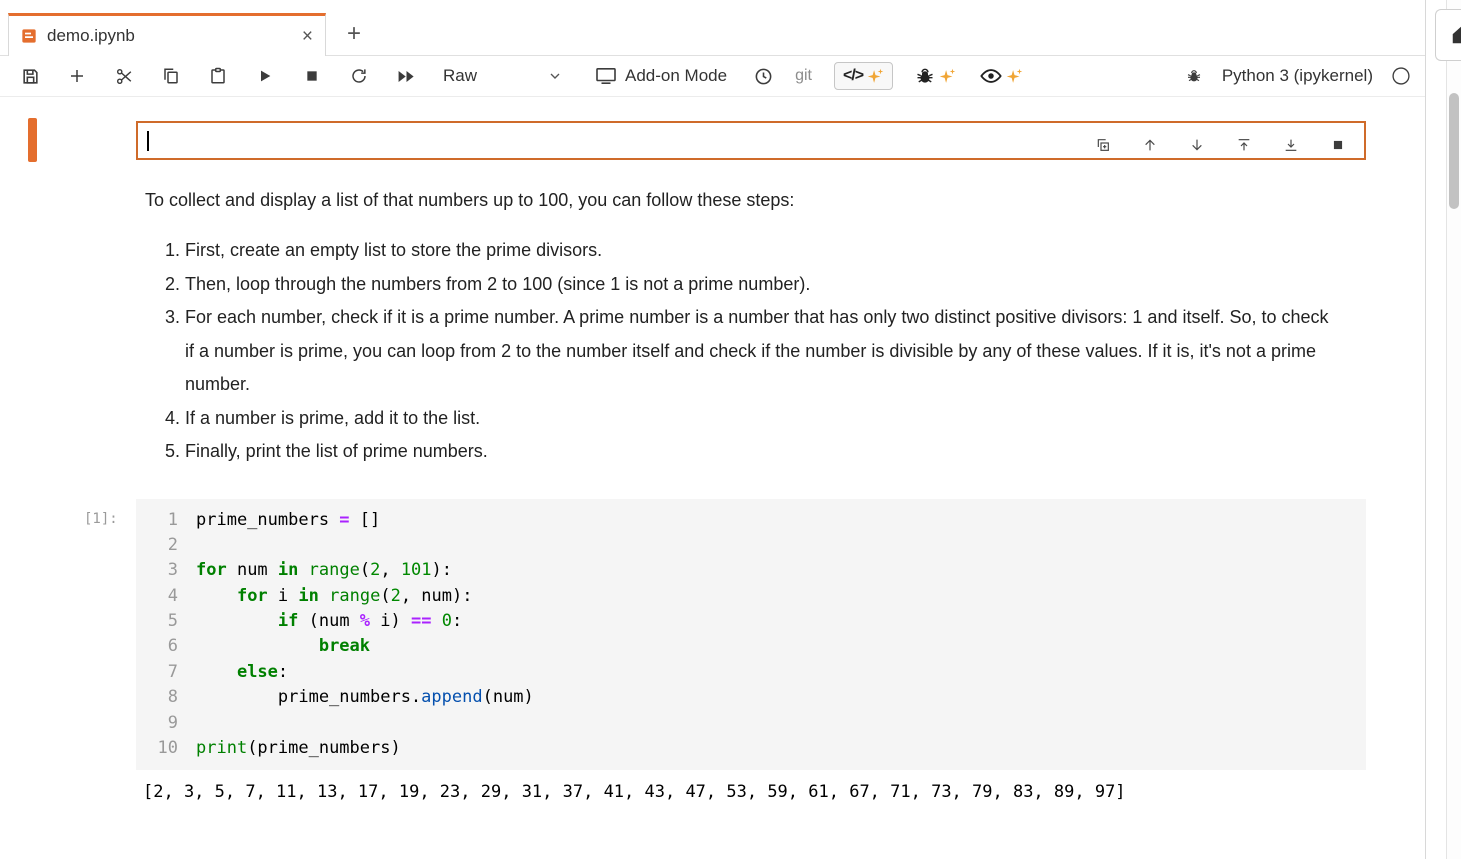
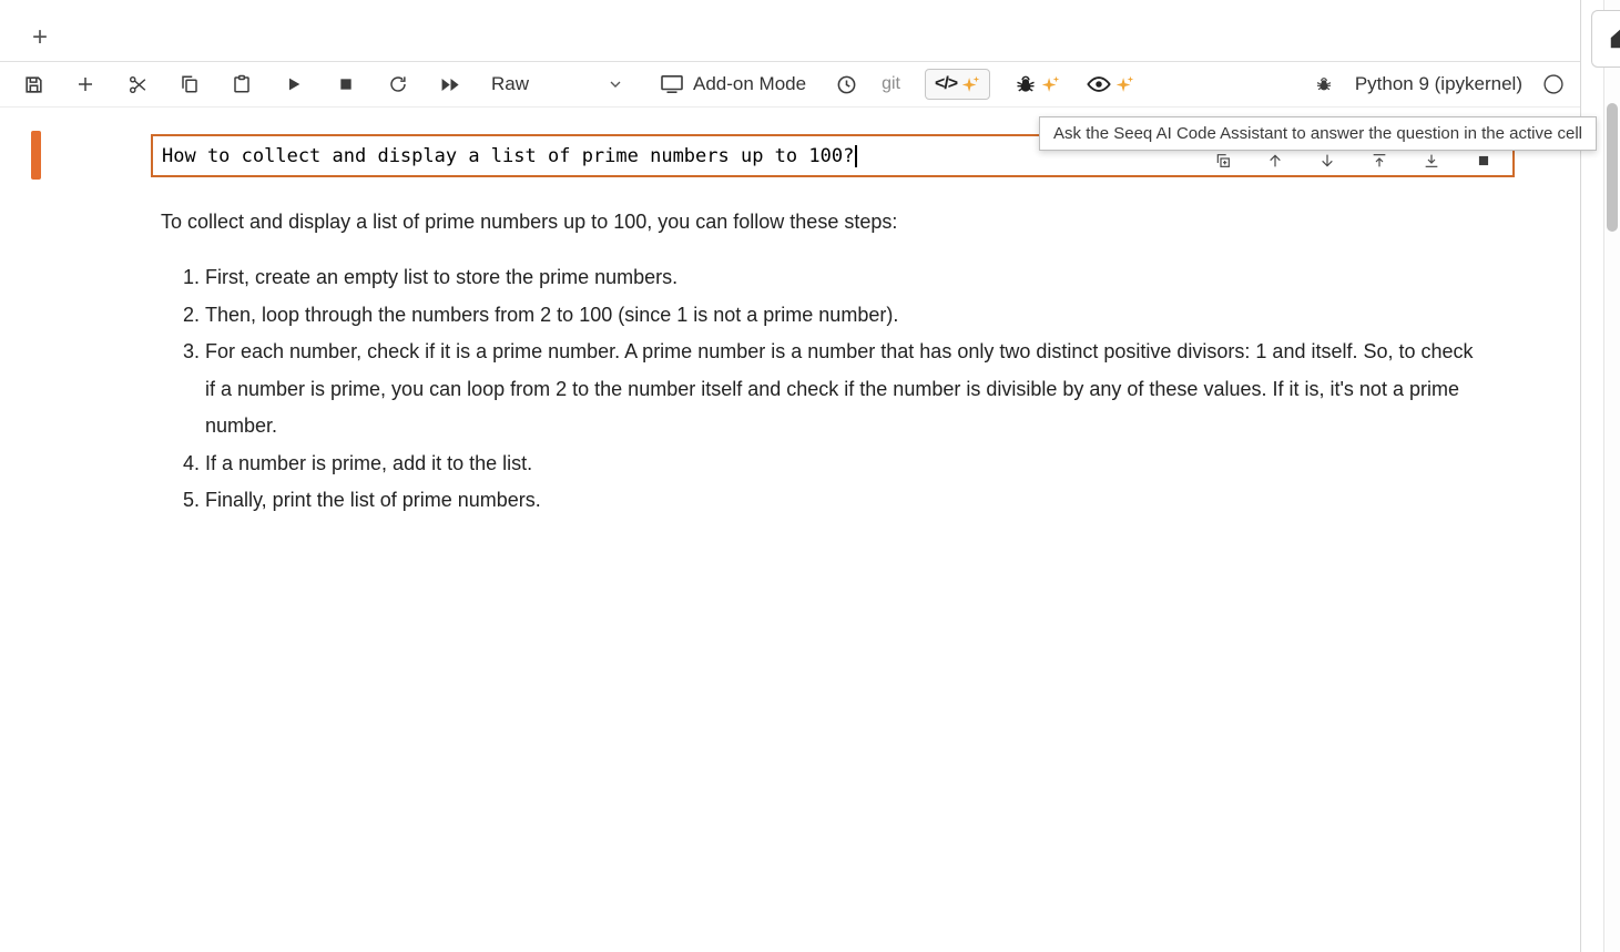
- demo.ipynb
- ×
  +
  Raw
  Add-on Mode
  git
  </>
- Python 3 (ipykernel)
+ Python 9 (ipykernel)
+ Ask the Seeq AI Code Assistant to answer the question in the active cell
+ How to collect and display a list of prime numbers up to 100?
- To collect and display a list of that numbers up to 100, you can follow these steps:
+ To collect and display a list of prime numbers up to 100, you can follow these steps:
- First, create an empty list to store the prime divisors.
+ First, create an empty list to store the prime numbers.
  Then, loop through the numbers from 2 to 100 (since 1 is not a prime number).
  For each number, check if it is a prime number. A prime number is a number that has only two distinct positive divisors: 1 and itself. So, to check if a number is prime, you can loop from 2 to the number itself and check if the number is divisible by any of these values. If it is, it's not a prime number.
  If a number is prime, add it to the list.
  Finally, print the list of prime numbers.
- [1]:
- 1
- 2
- 3
- 4
- 5
- 6
- 7
- 8
- 9
- 10
- prime_numbers = []
- for num in range(2, 101):
- for i in range(2, num):
- if (num % i) == 0:
- break
- else:
- prime_numbers.append(num)
- print(prime_numbers)
- [2, 3, 5, 7, 11, 13, 17, 19, 23, 29, 31, 37, 41, 43, 47, 53, 59, 61, 67, 71, 73, 79, 83, 89, 97]
